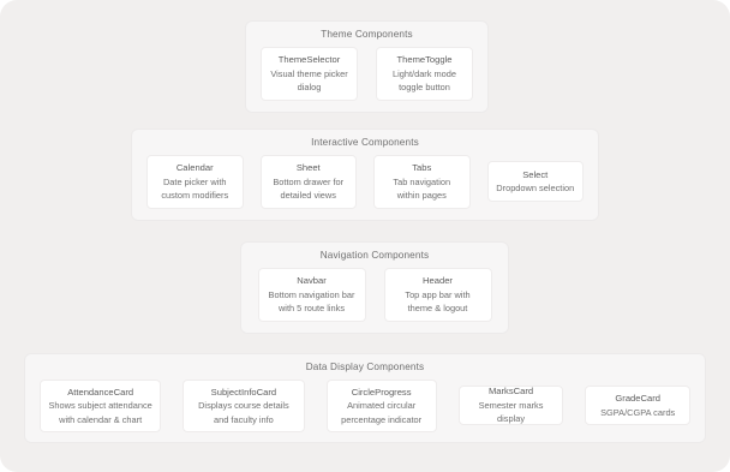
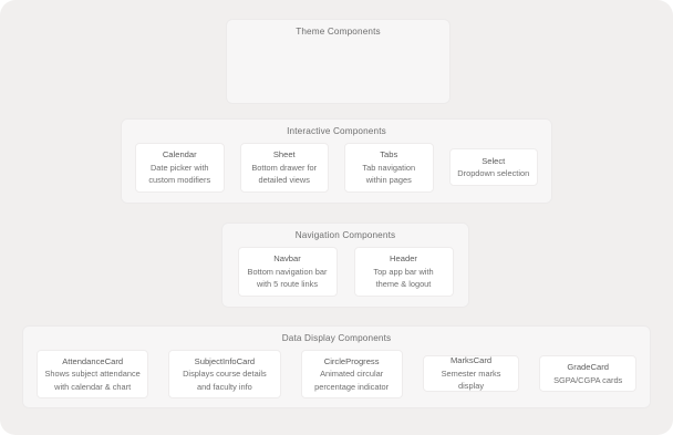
  Theme Components
- ThemeSelector
- Visual theme picker
- dialog
- ThemeToggle
- Light/dark mode
- toggle button
  Interactive Components
  Calendar
  Date picker with
  custom modifiers
  Sheet
  Bottom drawer for
  detailed views
  Tabs
  Tab navigation
  within pages
  Select
  Dropdown selection
  Navigation Components
  Navbar
  Bottom navigation bar
  with 5 route links
  Header
  Top app bar with
  theme & logout
  Data Display Components
  AttendanceCard
  Shows subject attendance
  with calendar & chart
  SubjectInfoCard
  Displays course details
  and faculty info
  CircleProgress
  Animated circular
  percentage indicator
  MarksCard
  Semester marks display
  GradeCard
  SGPA/CGPA cards
